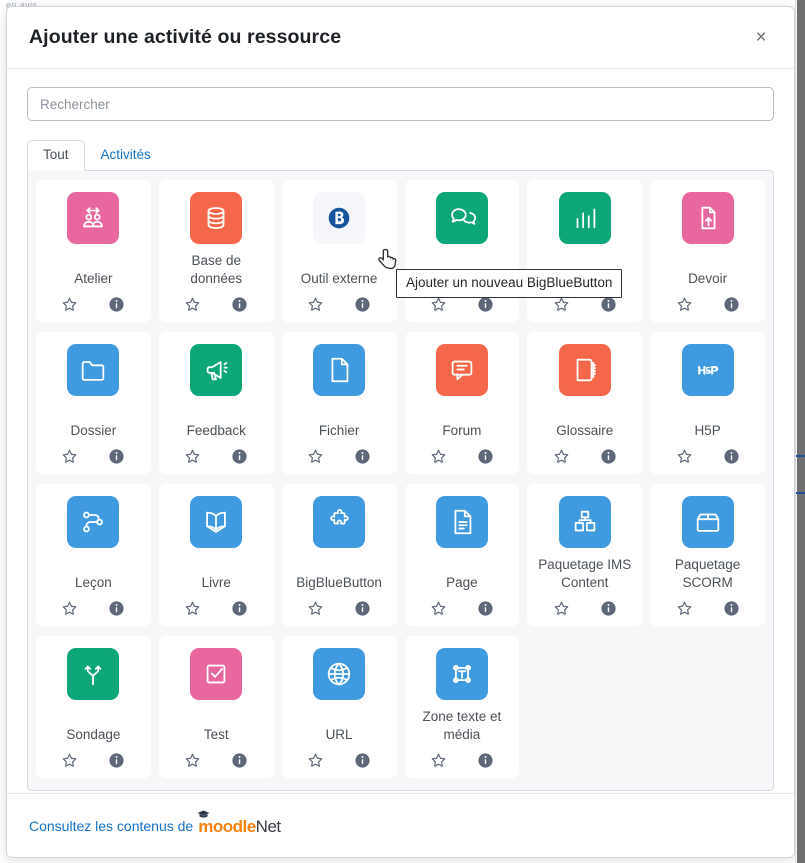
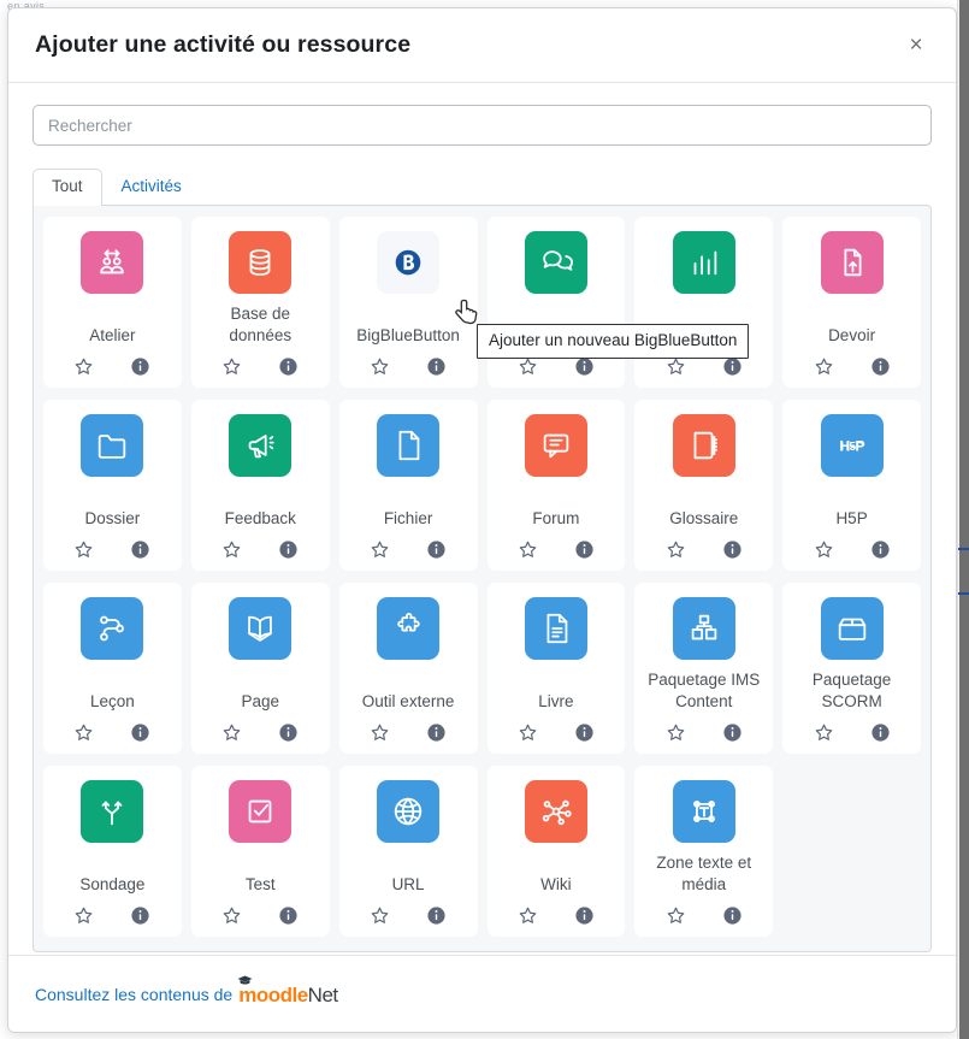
  en avis
  Ajouter une activité ou ressource
  ×
  Rechercher
  Tout
  Activités
  Atelier
  Base de données
- Outil externe
+ BigBlueButton
  Devoir
  Dossier
  Feedback
  Fichier
  Forum
  Glossaire
  H-P
  H5P
  H5P
  Leçon
- Livre
+ Page
- BigBlueButton
+ Outil externe
- Page
+ Livre
  Paquetage IMS Content
  Paquetage SCORM
  Sondage
  Test
  URL
+ Wiki
  Zone texte et média
  Ajouter un nouveau BigBlueButton
  Consultez les contenus de
  moodle
  Net
